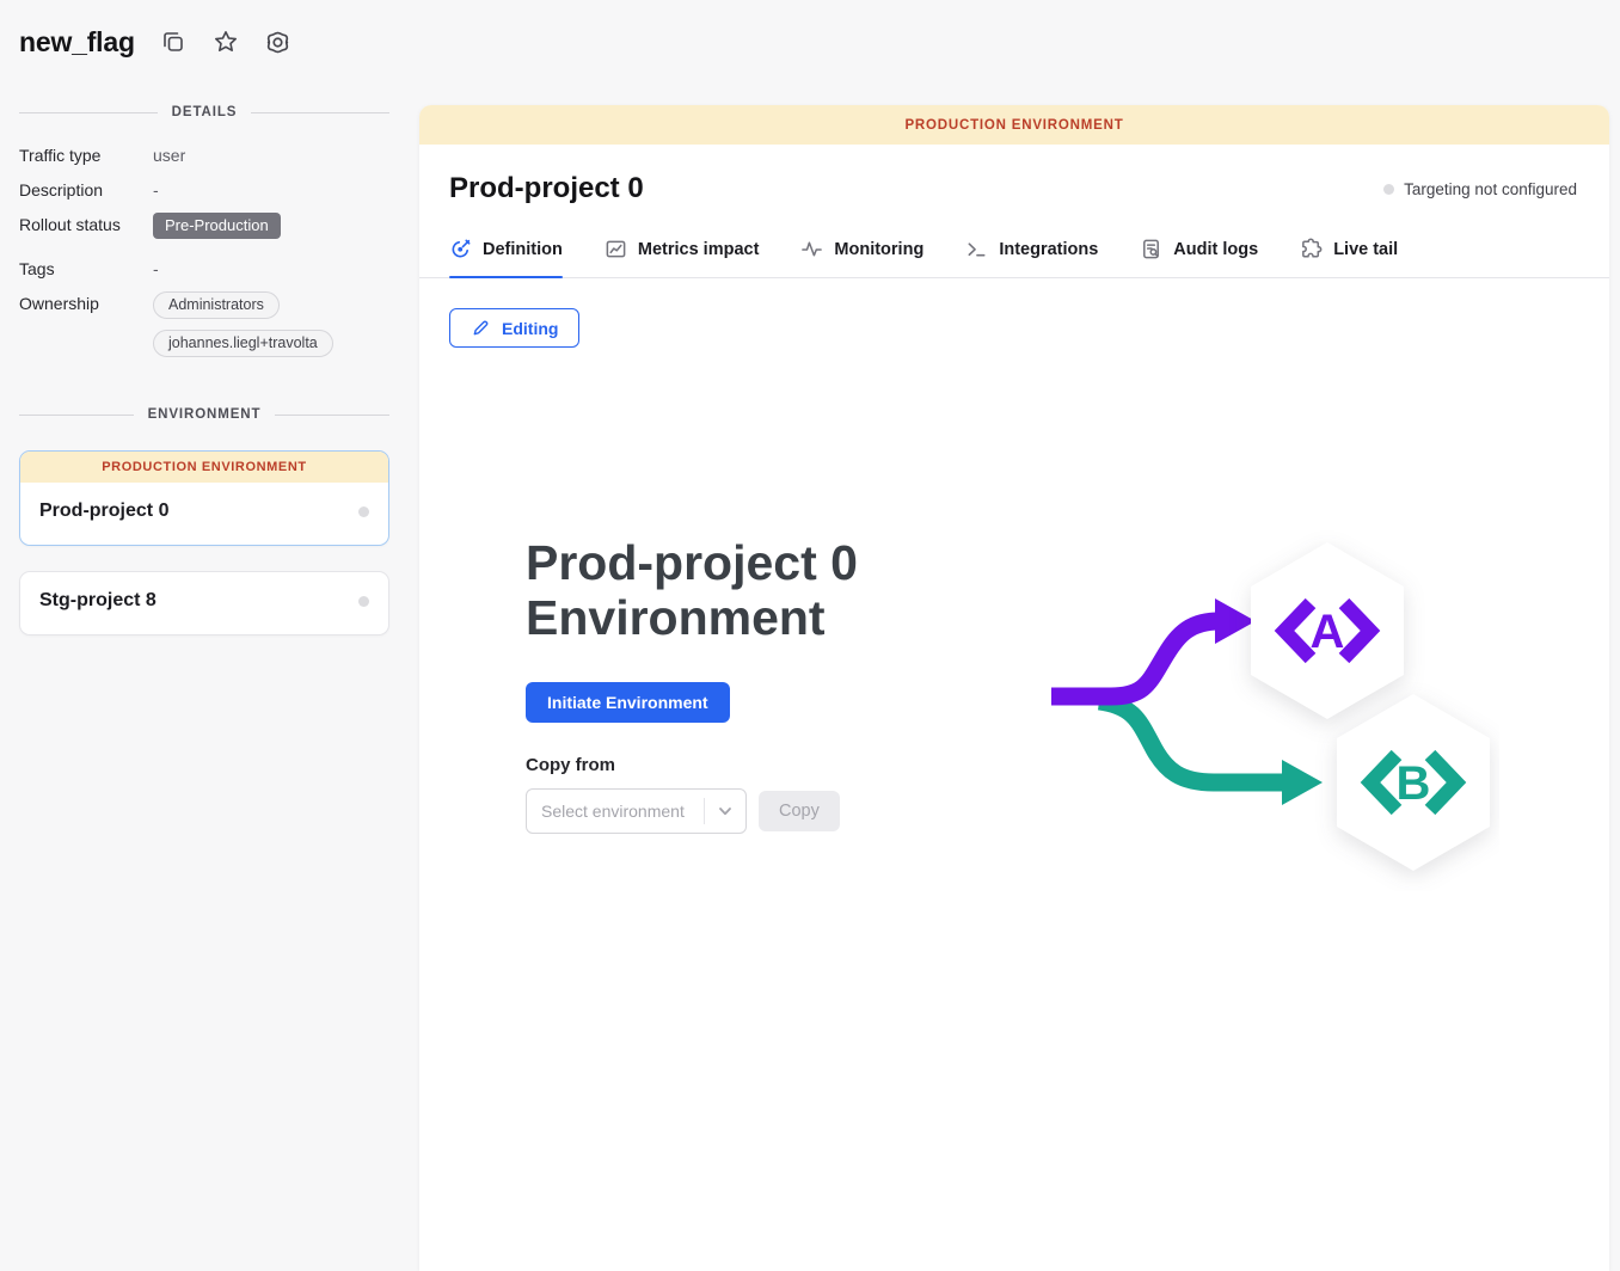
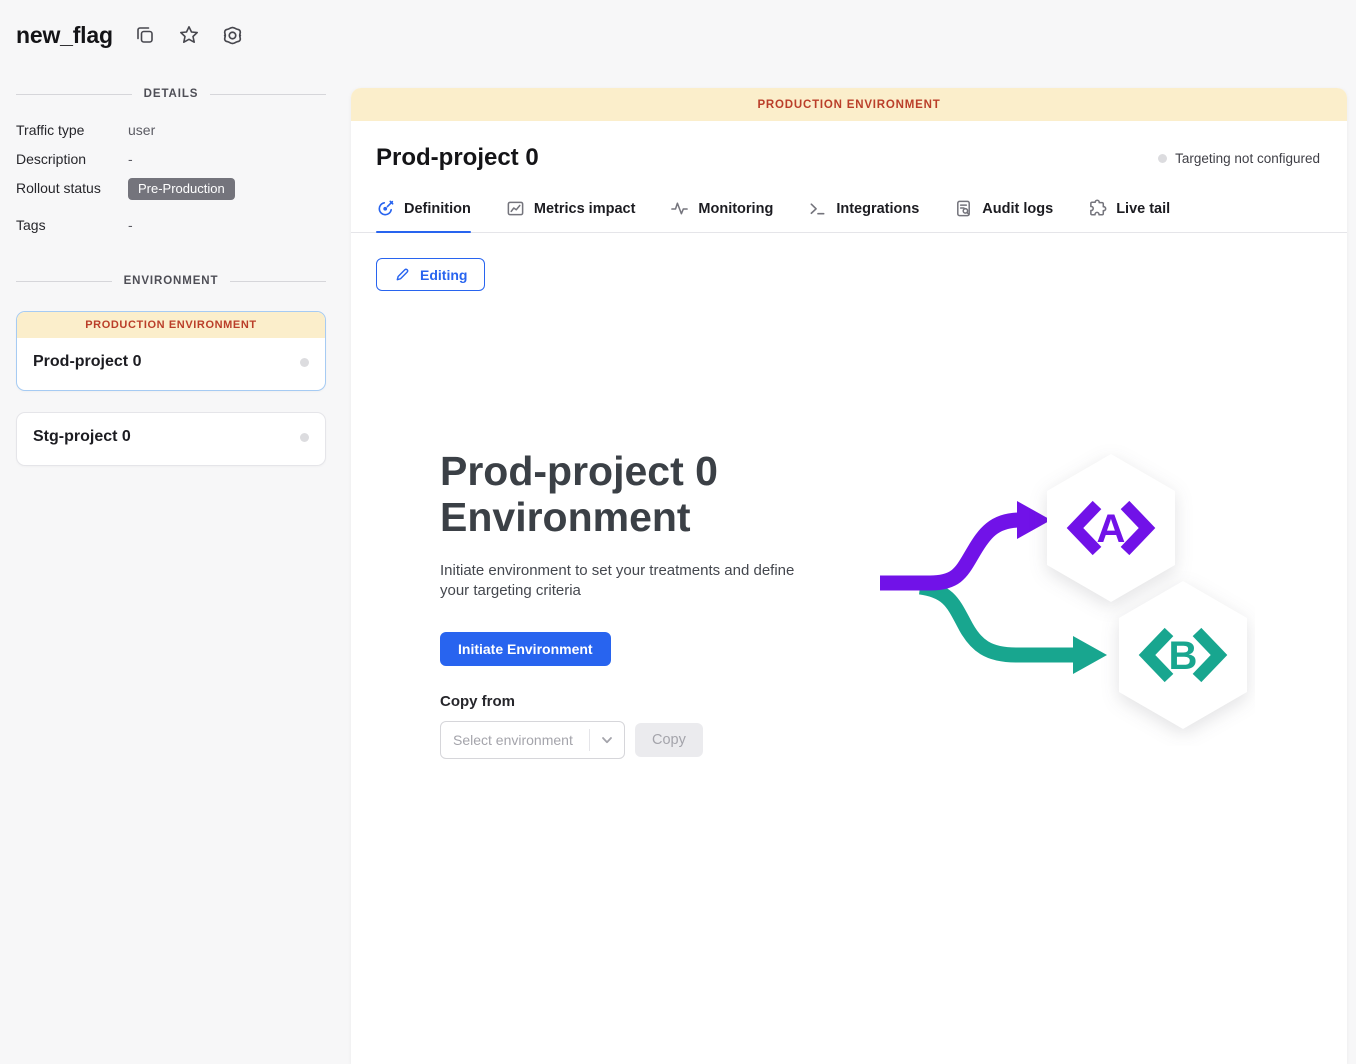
  new_flag
  DETAILS
  Traffic type
  user
  Description
  -
  Rollout status
  Pre-Production
  Tags
  -
- Ownership
- Administrators
- johannes.liegl+travolta
  ENVIRONMENT
  PRODUCTION ENVIRONMENT
  Prod-project 0
- Stg-project 8
+ Stg-project 0
  PRODUCTION ENVIRONMENT
  Prod-project 0
  Targeting not configured
  Definition
  Metrics impact
  Monitoring
  Integrations
  Audit logs
  Live tail
  Editing
  Prod-project 0
  Environment
+ Initiate environment to set your treatments and define your targeting criteria
  Initiate Environment
  Copy from
  Select environment
  Copy
  A
  B
